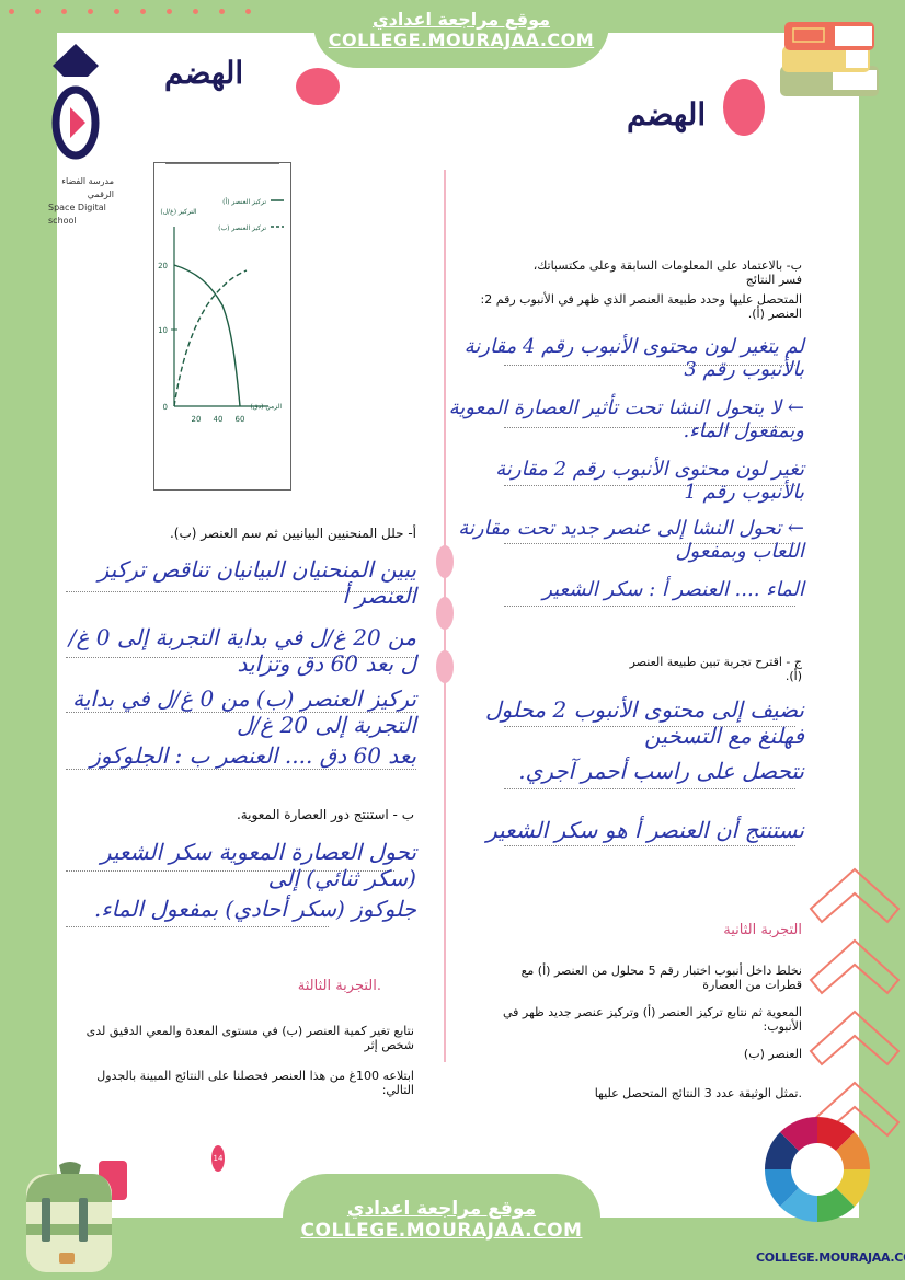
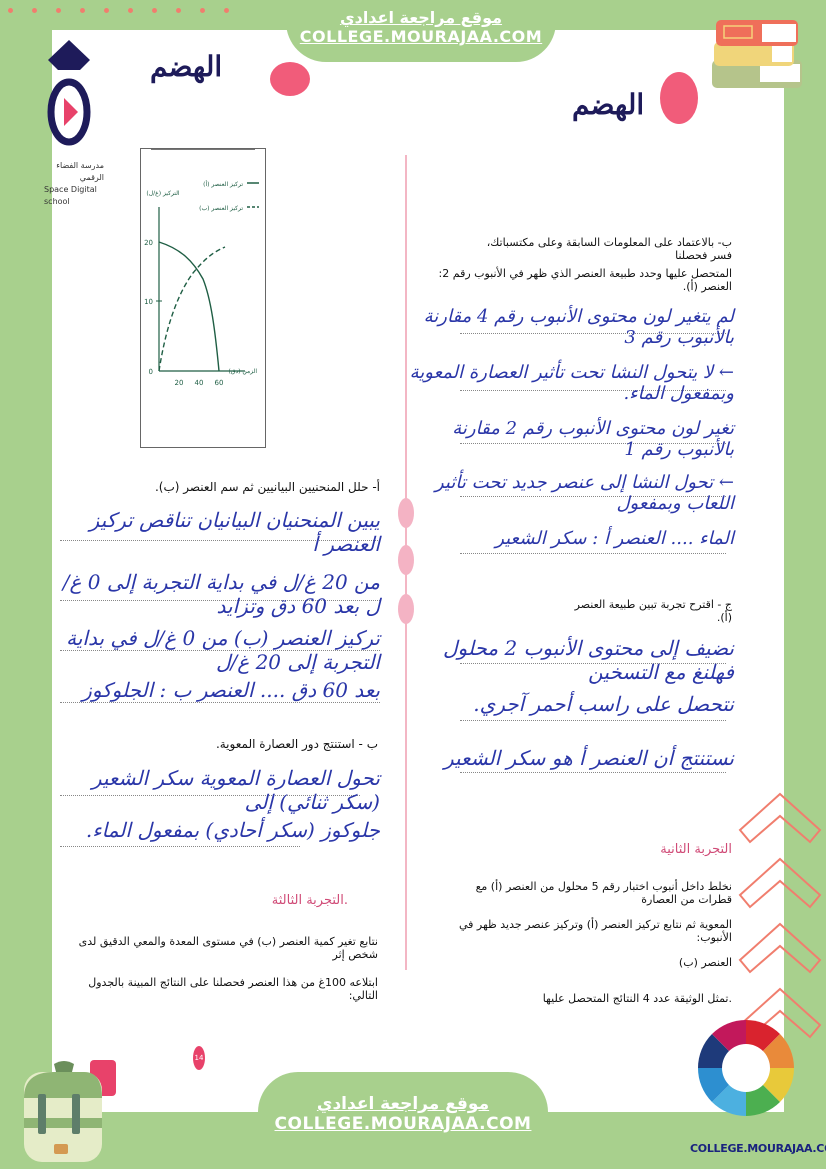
  موقع مراجعة اعدادي
  COLLEGE.MOURAJAA.COM
  الهضم
  مدرسة الفضاء الرقمي
  Space Digital school
  20
  10
  0
  20
  40
  60
  أ- حلل المنحنيين البيانيين ثم سم العنصر (ب).
  يبين المنحنيان البيانيان تناقص تركيز العنصر أ
  من 20 غ/ل في بداية التجربة إلى 0 غ/ل بعد 60 دق وتزايد
  تركيز العنصر (ب) من 0 غ/ل في بداية التجربة إلى 20 غ/ل
  بعد 60 دق .... العنصر ب : الجلوكوز
  ب - استنتج دور العصارة المعوية.
  تحول العصارة المعوية سكر الشعير (سكر ثنائي) إلى
  جلوكوز (سكر أحادي) بمفعول الماء.
  .التجربة الثالثة
  نتابع تغير كمية العنصر (ب) في مستوى المعدة والمعي الدقيق لدى شخص إثر
  ابتلاعه 100غ من هذا العنصر فحصلنا على النتائج المبينة بالجدول التالي:
  14
  الهضم
- ب- بالاعتماد على المعلومات السابقة وعلى مكتسباتك، فسر النتائج
+ ب- بالاعتماد على المعلومات السابقة وعلى مكتسباتك، فسر فحصلنا
  المتحصل عليها وحدد طبيعة العنصر الذي ظهر في الأنبوب رقم 2: العنصر (أ).
  لم يتغير لون محتوى الأنبوب رقم 4 مقارنة بالأنبوب رقم 3
  ← لا يتحول النشا تحت تأثير العصارة المعوية وبمفعول الماء.
  تغير لون محتوى الأنبوب رقم 2 مقارنة بالأنبوب رقم 1
- ← تحول النشا إلى عنصر جديد تحت مقارنة اللعاب وبمفعول
+ ← تحول النشا إلى عنصر جديد تحت تأثير اللعاب وبمفعول
  الماء .... العنصر أ : سكر الشعير
  ج - اقترح تجربة تبين طبيعة العنصر (أ).
  نضيف إلى محتوى الأنبوب 2 محلول فهلنغ مع التسخين
  نتحصل على راسب أحمر آجري.
  نستنتج أن العنصر أ هو سكر الشعير
  التجربة الثانية
  نخلط داخل أنبوب اختبار رقم 5 محلول من العنصر (أ) مع قطرات من العصارة
  المعوية ثم نتابع تركيز العنصر (أ) وتركيز عنصر جديد ظهر في الأنبوب:
  العنصر (ب)
- .تمثل الوثيقة عدد 3 النتائج المتحصل عليها
+ .تمثل الوثيقة عدد 4 النتائج المتحصل عليها
  COLLEGE.MOURAJAA.C
  موقع مراجعة اعدادي
  COLLEGE.MOURAJAA.COM
